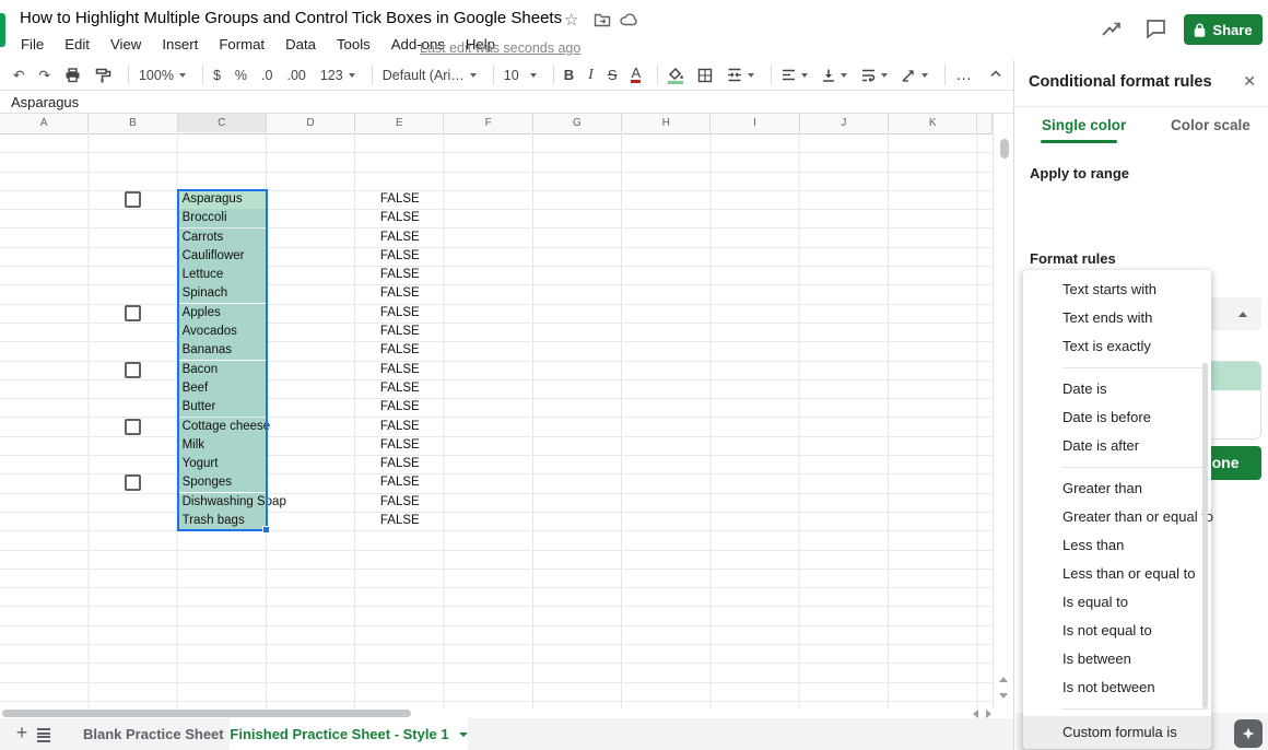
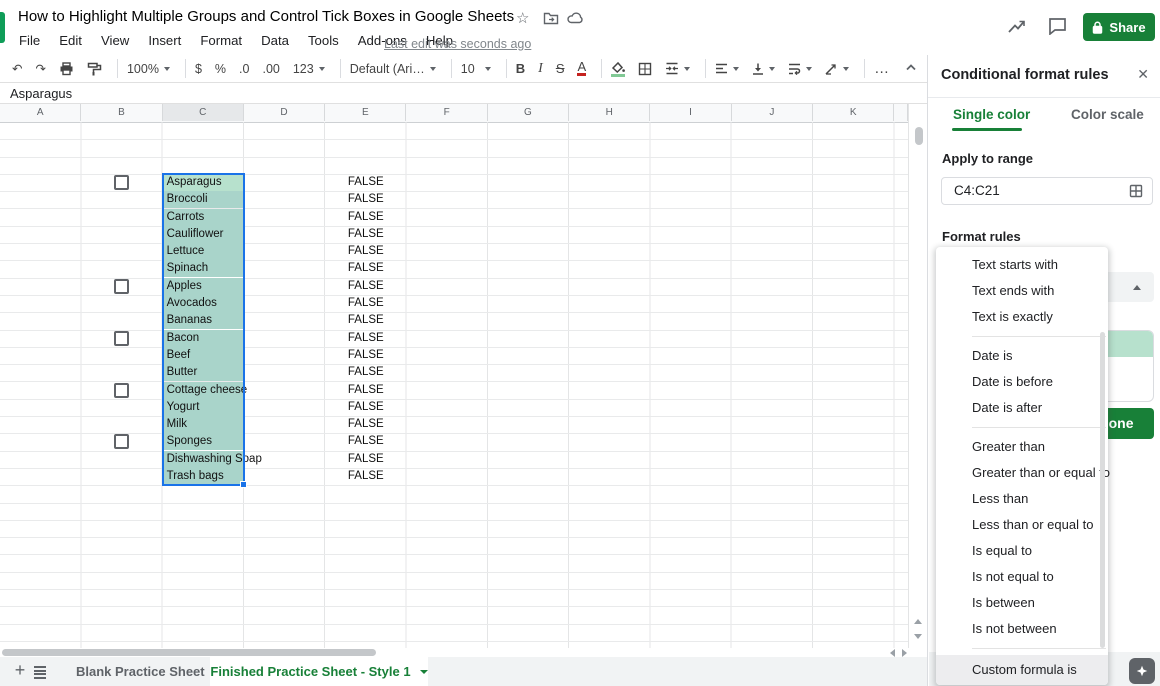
  How to Highlight Multiple Groups and Control Tick Boxes in Google Sheets
  ☆
  File
  Edit
  View
  Insert
  Format
  Data
  Tools
  Add-ons
  Help
  Last edit was seconds ago
  Share
  ↶
  ↷
  100%
  $
  %
  .0
  .00
  123
  Default (Ari…
  10
  B
  I
  S
  A
  …
  Asparagus
  A
  B
  C
  D
  E
  F
  G
  H
  I
  J
  K
  Asparagus
  FALSE
  Broccoli
  FALSE
  Carrots
  FALSE
  Cauliflower
  FALSE
  Lettuce
  FALSE
  Spinach
  FALSE
  Apples
  FALSE
  Avocados
  FALSE
  Bananas
  FALSE
  Bacon
  FALSE
  Beef
  FALSE
  Butter
  FALSE
  Cottage cheese
  FALSE
- Milk
+ Yogurt
  FALSE
- Yogurt
+ Milk
  FALSE
  Sponges
  FALSE
  Dishwashing Soap
  FALSE
  Trash bags
  FALSE
  +
  Blank Practice Sheet
  Finished Practice Sheet - Style 1
  Conditional format rules
  ✕
  Single color
  Color scale
  Apply to range
+ C4:C21
  Format rules
  one
  Text starts with
  Text ends with
  Text is exactly
  Date is
  Date is before
  Date is after
  Greater than
  Greater than or equalo
  Less than
  Less than or equal to
  Is equal to
  Is not equal to
  Is between
  Is not between
  Custom formula is
